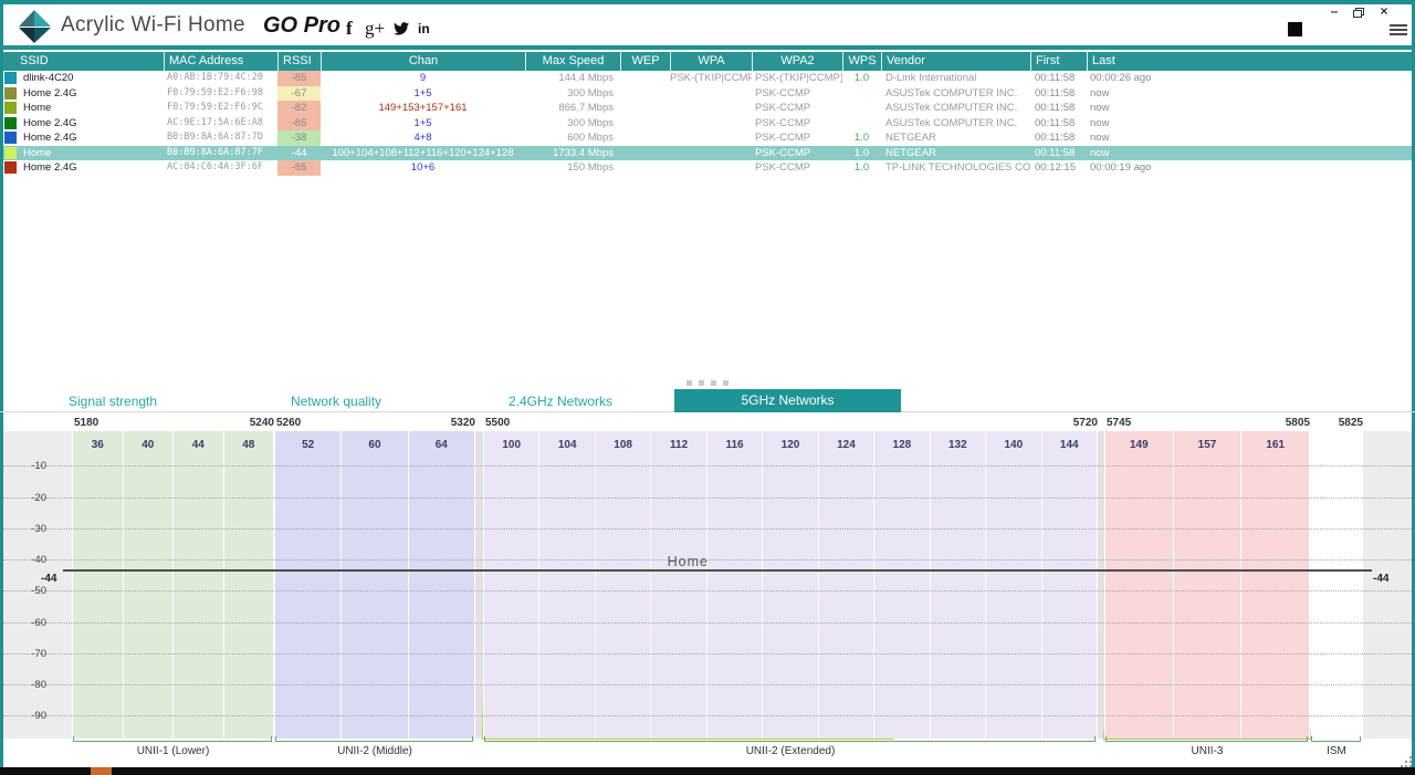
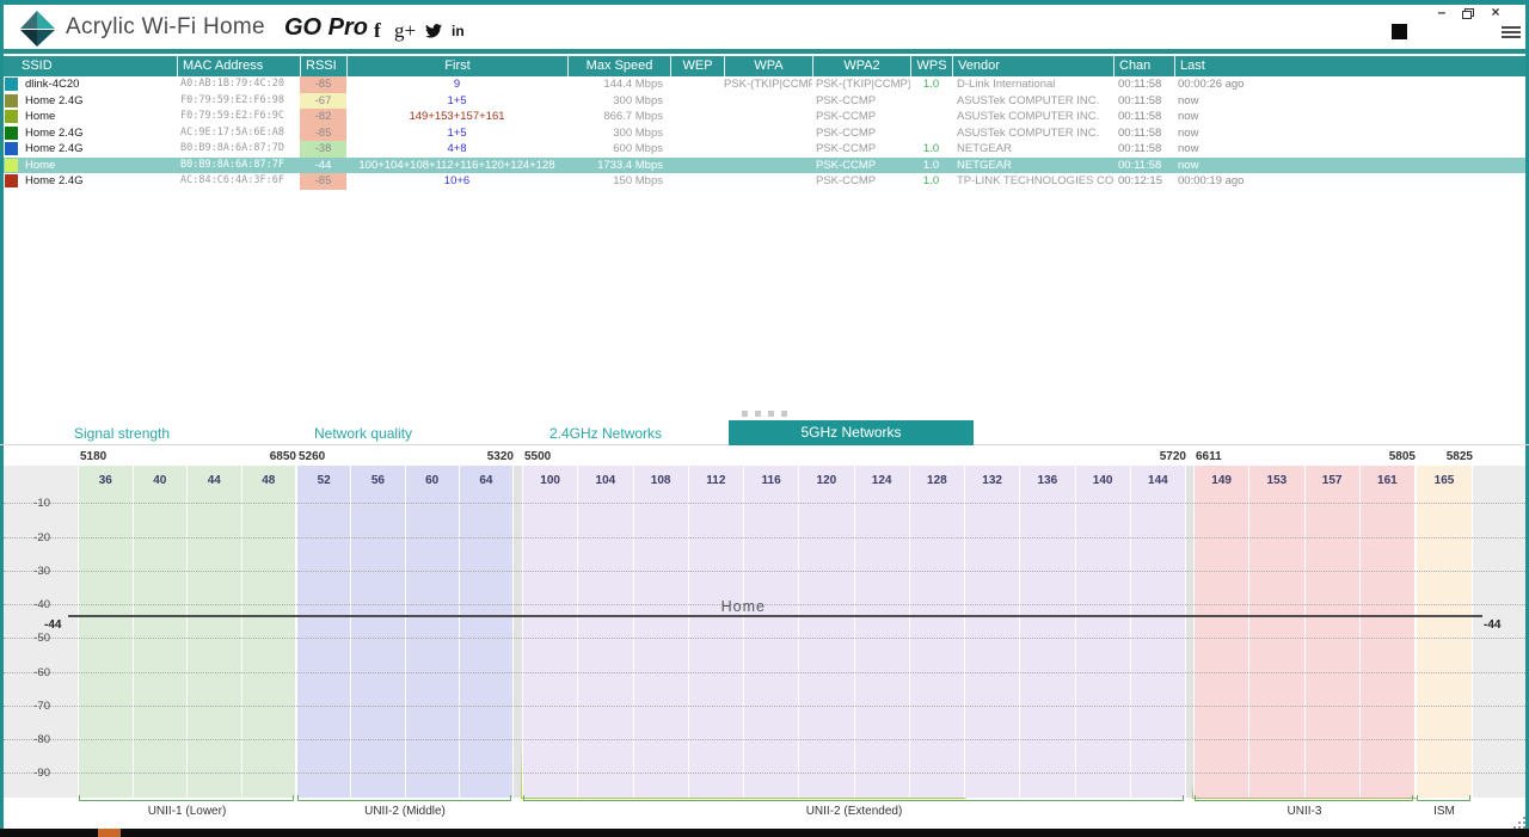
  Acrylic Wi-Fi Home
  GO Pro
  f
  g+
  in
  –
  ×
  SSID
  MAC Address
  RSSI
- Chan
+ First
  Max Speed
  WEP
  WPA
  WPA2
  WPS
  Vendor
- First
+ Chan
  Last
  dlink-4C20
  A0:AB:1B:79:4C:20
  -85
  9
  144.4 Mbps
  PSK-(TKIP|CCMP
  PSK-(TKIP|CCMP)
  1.0
  D-Link International
  00:11:58
  00:00:26 ago
  Home 2.4G
  F0:79:59:E2:F6:98
  -67
  1+5
  300 Mbps
  PSK-CCMP
  ASUSTek COMPUTER INC.
  00:11:58
  now
  Home
  F0:79:59:E2:F6:9C
  -82
  149+153+157+161
  866.7 Mbps
  PSK-CCMP
  ASUSTek COMPUTER INC.
  00:11:58
  now
  Home 2.4G
  AC:9E:17:5A:6E:A8
  -85
  1+5
  300 Mbps
  PSK-CCMP
  ASUSTek COMPUTER INC.
  00:11:58
  now
  Home 2.4G
  B0:B9:8A:6A:87:7D
  -38
  4+8
  600 Mbps
  PSK-CCMP
  1.0
  NETGEAR
  00:11:58
  now
  Home
  B0:B9:8A:6A:87:7F
  -44
  100+104+108+112+116+120+124+128
  1733.4 Mbps
  PSK-CCMP
  1.0
  NETGEAR
  00:11:58
  now
  Home 2.4G
  AC:84:C6:4A:3F:6F
  -85
  10+6
  150 Mbps
  PSK-CCMP
  1.0
  TP-LINK TECHNOLOGIES CO
  00:12:15
  00:00:19 ago
  Signal strength
  Network quality
  2.4GHz Networks
  5GHz Networks
  36
  40
  44
  48
  5180
- 5240
+ 6850
  UNII-1 (Lower)
  52
+ 56
  60
  64
  5260
  5320
  UNII-2 (Middle)
  100
  104
  108
  112
  116
  120
  124
  128
  132
+ 136
  140
  144
  5500
  5720
  UNII-2 (Extended)
  149
+ 153
  157
  161
- 5745
+ 6611
  5805
  UNII-3
+ 165
  5825
  ISM
  -10
  -20
  -30
  -40
  -50
  -60
  -70
  -80
  -90
  -44
  -44
  Home
